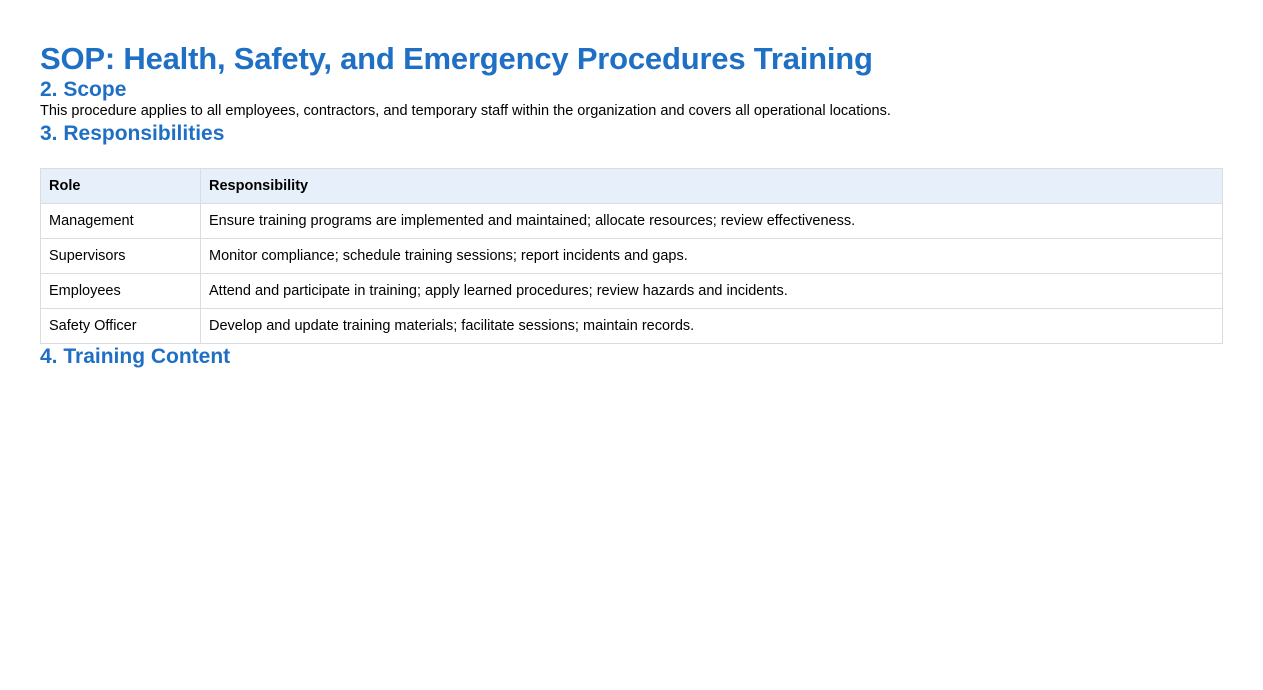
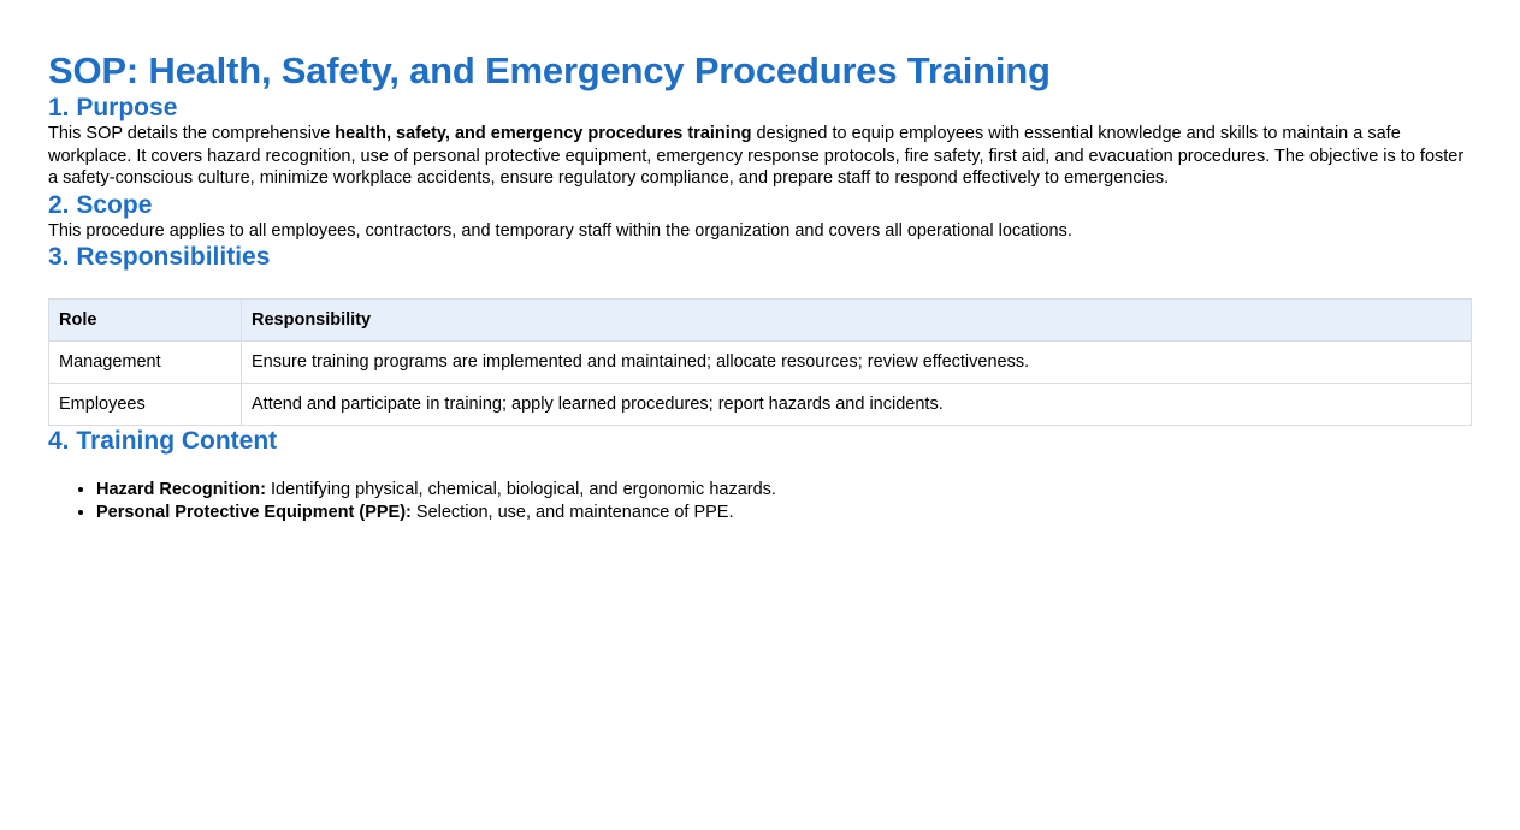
  SOP: Health, Safety, and Emergency Procedures Training
+ 1. Purpose
+ This SOP details the comprehensive health, safety, and emergency procedures training designed to equip employees with essential knowledge and skills to maintain a safe workplace. It covers hazard recognition, use of personal protective equipment, emergency response protocols, fire safety, first aid, and evacuation procedures. The objective is to foster a safety-conscious culture, minimize workplace accidents, ensure regulatory compliance, and prepare staff to respond effectively to emergencies.
  2. Scope
  This procedure applies to all employees, contractors, and temporary staff within the organization and covers all operational locations.
  3. Responsibilities
  Role	Responsibility
  Management	Ensure training programs are implemented and maintained; allocate resources; review effectiveness.
- Supervisors	Monitor compliance; schedule training sessions; report incidents and gaps.
- Employees	Attend and participate in training; apply learned procedures; review hazards and incidents.
+ Employees	Attend and participate in training; apply learned procedures; report hazards and incidents.
- Safety Officer	Develop and update training materials; facilitate sessions; maintain records.
  4. Training Content
+ Hazard Recognition: Identifying physical, chemical, biological, and ergonomic hazards.
+ Personal Protective Equipment (PPE): Selection, use, and maintenance of PPE.
